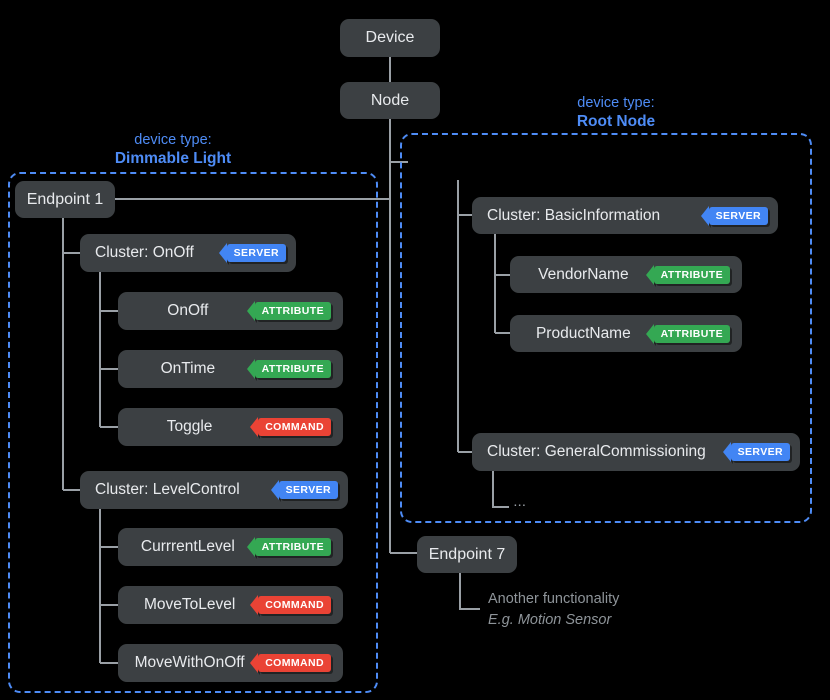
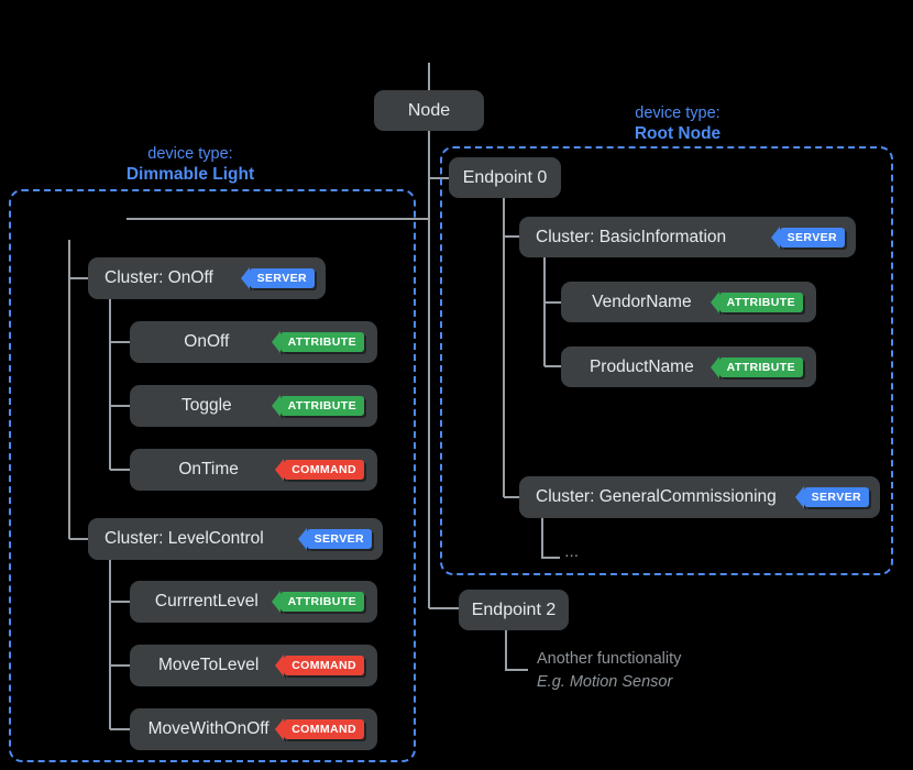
  device type:
  Dimmable Light
  device type:
  Root Node
- Device
  Node
+ Endpoint 0
  Cluster: BasicInformation
  SERVER
  VendorName
  ATTRIBUTE
  ProductName
  ATTRIBUTE
  Cluster: GeneralCommissioning
  SERVER
  ...
- Endpoint 1
  Cluster: OnOff
  SERVER
  OnOff
  ATTRIBUTE
- OnTime
+ Toggle
  ATTRIBUTE
- Toggle
+ OnTime
  COMMAND
  Cluster: LevelControl
  SERVER
  CurrrentLevel
  ATTRIBUTE
  MoveToLevel
  COMMAND
  MoveWithOnOff
  COMMAND
- Endpoint 7
+ Endpoint 2
  Another functionality
  E.g. Motion Sensor
